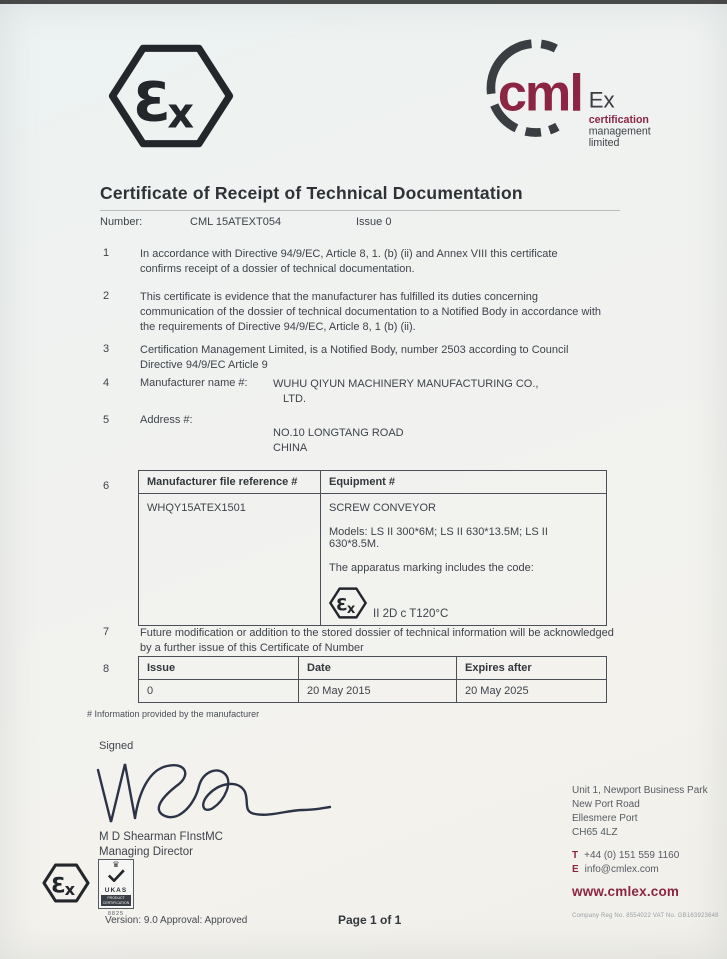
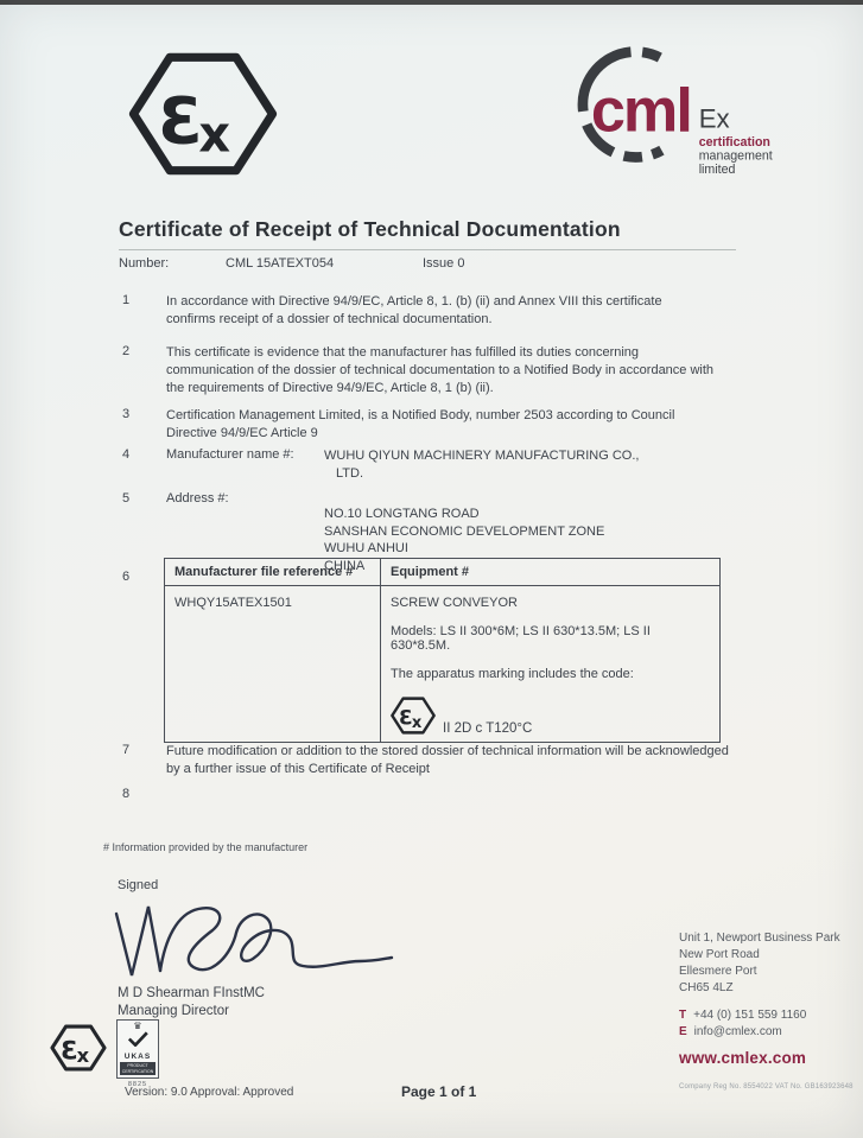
  Ɛ
  x
  cml
  Ex
  certification
  management
  limited
  Certificate of Receipt of Technical Documentation
  Number:
  CML 15ATEXT054
  Issue 0
  1
  In accordance with Directive 94/9/EC, Article 8, 1. (b) (ii) and Annex VIII this certificate confirms receipt of a dossier of technical documentation.
  2
  This certificate is evidence that the manufacturer has fulfilled its duties concerning communication of the dossier of technical documentation to a Notified Body in accordance with the requirements of Directive 94/9/EC, Article 8, 1 (b) (ii).
  3
  Certification Management Limited, is a Notified Body, number 2503 according to Council Directive 94/9/EC Article 9
  4
  Manufacturer name #:
  WUHU QIYUN MACHINERY MANUFACTURING CO.,
  LTD.
  5
  Address #:
  NO.10 LONGTANG ROAD
+ SANSHAN ECONOMIC DEVELOPMENT ZONE
+ WUHU ANHUI
  CHINA
  6
  Manufacturer file reference #	Equipment #
  WHQY15ATEX1501	SCREW CONVEYOR Models: LS II 300*6M; LS II 630*13.5M; LS II 630*8.5M. The apparatus marking includes the code: Ɛ x II 2D c T120°C
  7
- Future modification or addition to the stored dossier of technical information will be acknowledged by a further issue of this Certificate of Number
+ Future modification or addition to the stored dossier of technical information will be acknowledged by a further issue of this Certificate of Receipt
  8
- Issue	Date	Expires after
- 0	20 May 2015	20 May 2025
  # Information provided by the manufacturer
  Signed
  M D Shearman FInstMC
  Managing Director
  Ɛ
  x
  ♛
  Version: 9.0 Approval: Approved
  Page 1 of 1
  Unit 1, Newport Business Park
  New Port Road
  Ellesmere Port
  CH65 4LZ
  T +44 (0) 151 559 1160
  E info@cmlex.com
  www.cmlex.com
